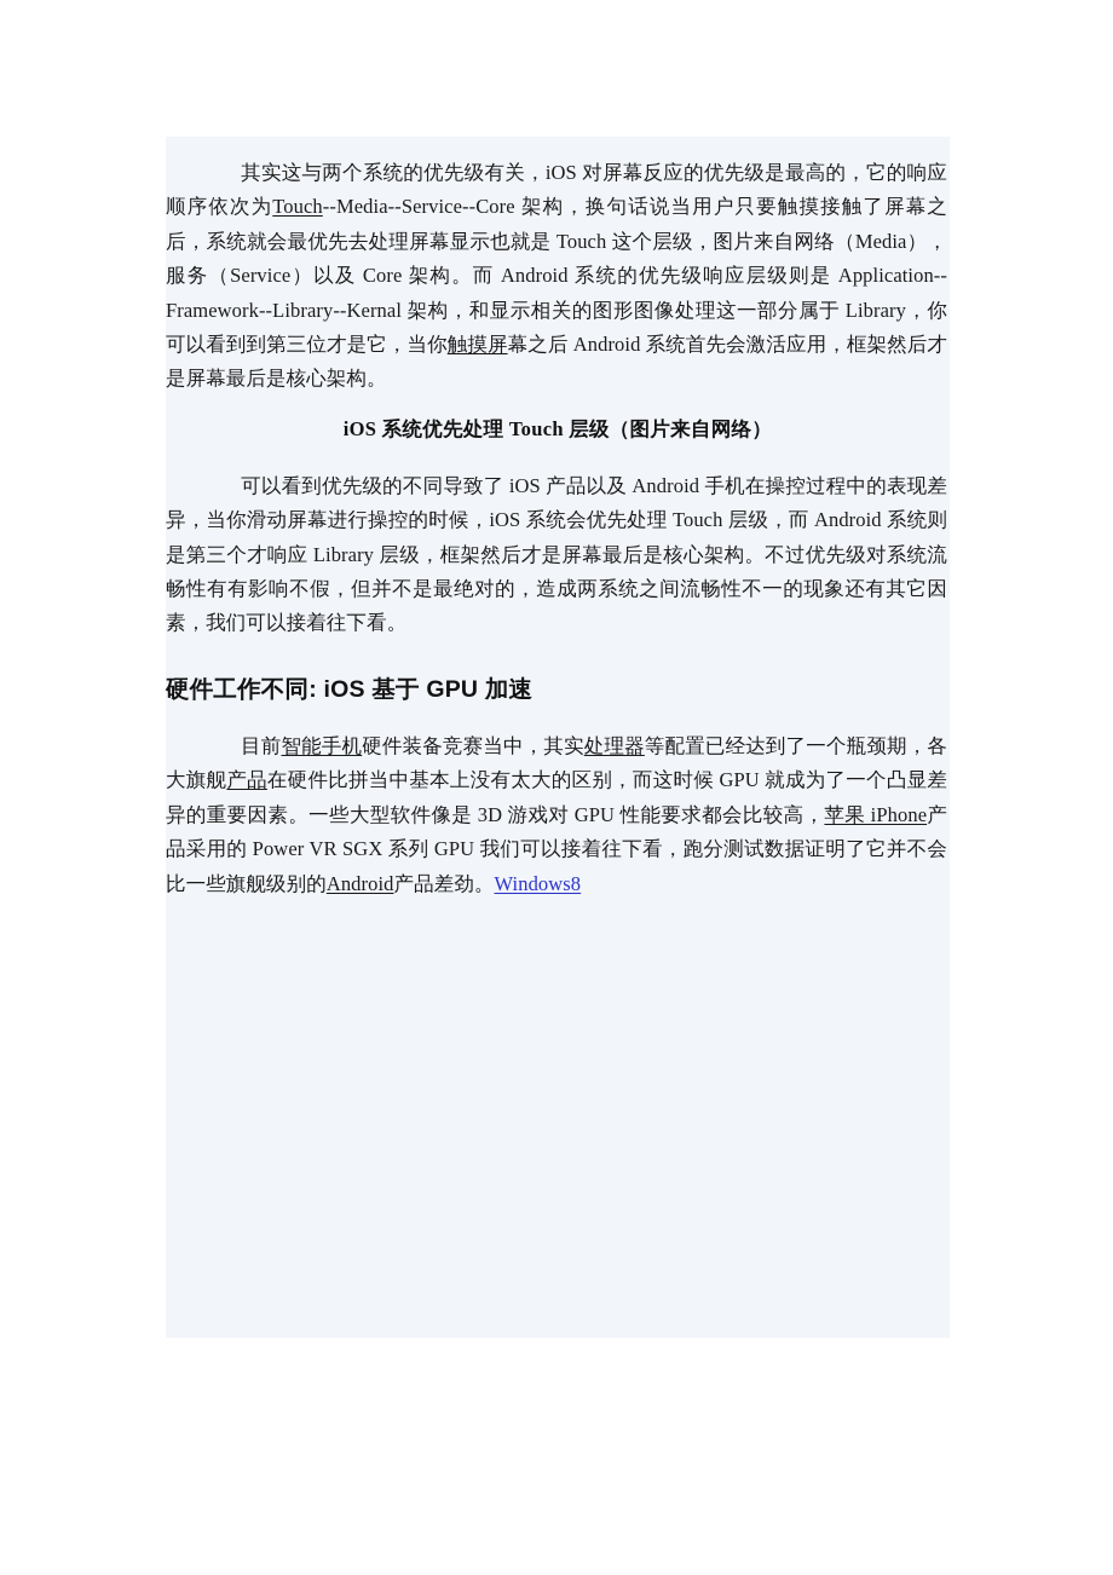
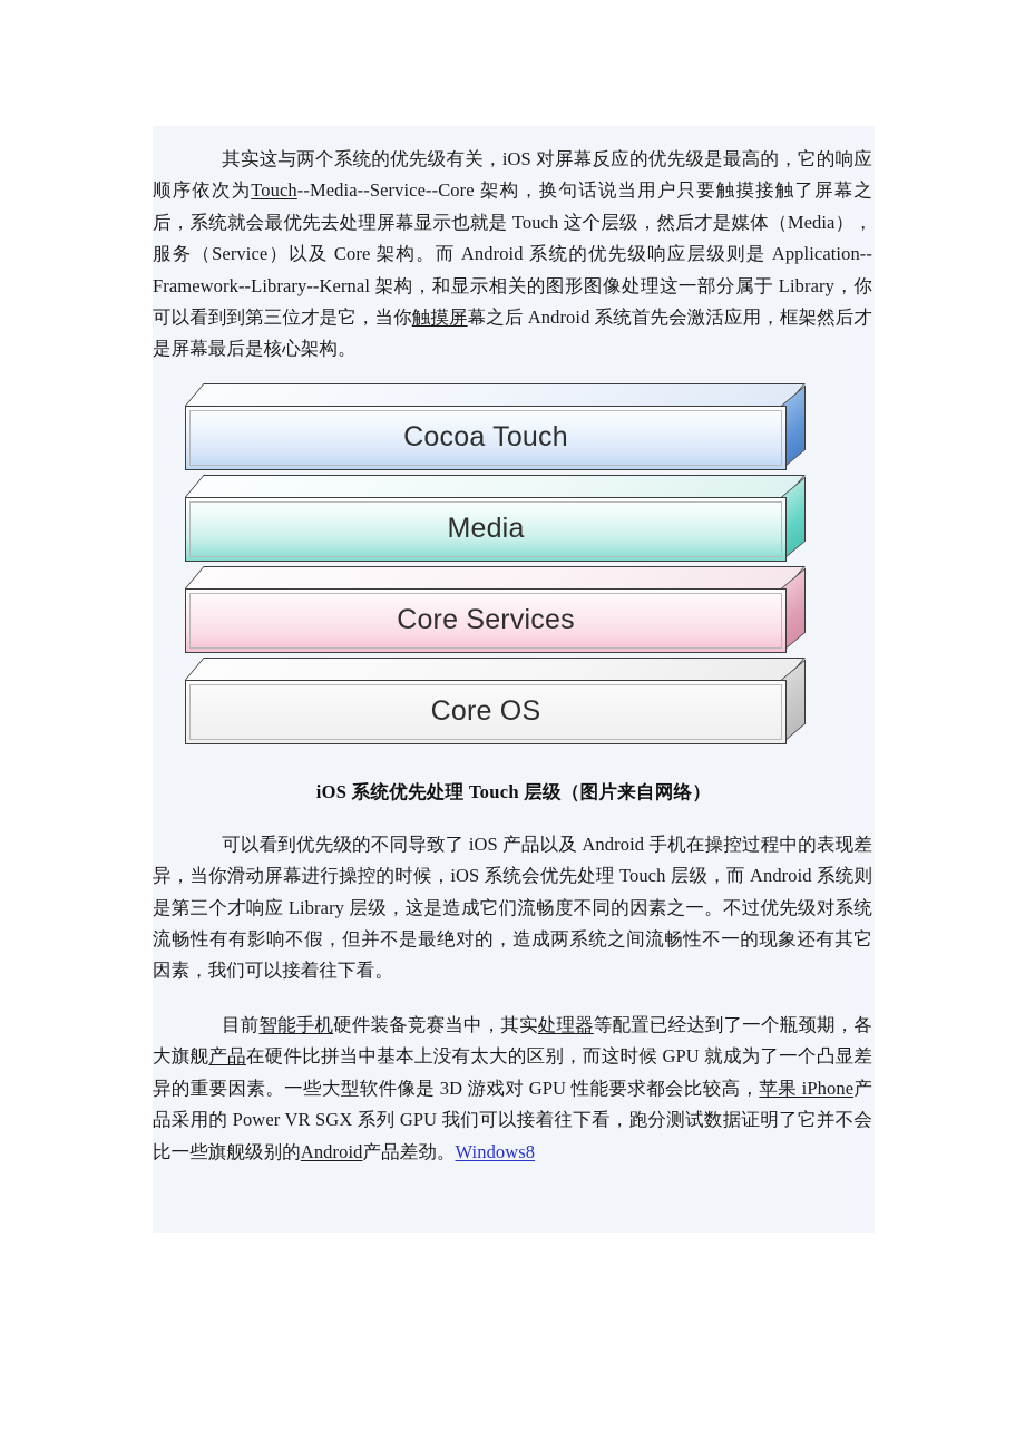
- 其实这与两个系统的优先级有关，iOS 对屏幕反应的优先级是最高的，它的响应顺序依次为Touch--Media--Service--Core 架构，换句话说当用户只要触摸接触了屏幕之后，系统就会最优先去处理屏幕显示也就是 Touch 这个层级，图片来自网络（Media），服务（Service）以及 Core 架构。而 Android 系统的优先级响应层级则是 Application--Framework--Library--Kernal 架构，和显示相关的图形图像处理这一部分属于 Library，你可以看到到第三位才是它，当你触摸屏幕之后 Android 系统首先会激活应用，框架然后才是屏幕最后是核心架构。
+ 其实这与两个系统的优先级有关，iOS 对屏幕反应的优先级是最高的，它的响应顺序依次为Touch--Media--Service--Core 架构，换句话说当用户只要触摸接触了屏幕之后，系统就会最优先去处理屏幕显示也就是 Touch 这个层级，然后才是媒体（Media），服务（Service）以及 Core 架构。而 Android 系统的优先级响应层级则是 Application--Framework--Library--Kernal 架构，和显示相关的图形图像处理这一部分属于 Library，你可以看到到第三位才是它，当你触摸屏幕之后 Android 系统首先会激活应用，框架然后才是屏幕最后是核心架构。
+ Cocoa Touch
+ Media
+ Core Services
+ Core OS
  iOS 系统优先处理 Touch 层级（图片来自网络）
- 可以看到优先级的不同导致了 iOS 产品以及 Android 手机在操控过程中的表现差异，当你滑动屏幕进行操控的时候，iOS 系统会优先处理 Touch 层级，而 Android 系统则是第三个才响应 Library 层级，框架然后才是屏幕最后是核心架构。不过优先级对系统流畅性有有影响不假，但并不是最绝对的，造成两系统之间流畅性不一的现象还有其它因素，我们可以接着往下看。
+ 可以看到优先级的不同导致了 iOS 产品以及 Android 手机在操控过程中的表现差异，当你滑动屏幕进行操控的时候，iOS 系统会优先处理 Touch 层级，而 Android 系统则是第三个才响应 Library 层级，这是造成它们流畅度不同的因素之一。不过优先级对系统流畅性有有影响不假，但并不是最绝对的，造成两系统之间流畅性不一的现象还有其它因素，我们可以接着往下看。
- 硬件工作不同: iOS 基于 GPU 加速
  目前智能手机硬件装备竞赛当中，其实处理器等配置已经达到了一个瓶颈期，各大旗舰产品在硬件比拼当中基本上没有太大的区别，而这时候 GPU 就成为了一个凸显差异的重要因素。一些大型软件像是 3D 游戏对 GPU 性能要求都会比较高，苹果 iPhone产品采用的 Power VR SGX 系列 GPU 我们可以接着往下看，跑分测试数据证明了它并不会比一些旗舰级别的Android产品差劲。Windows8
